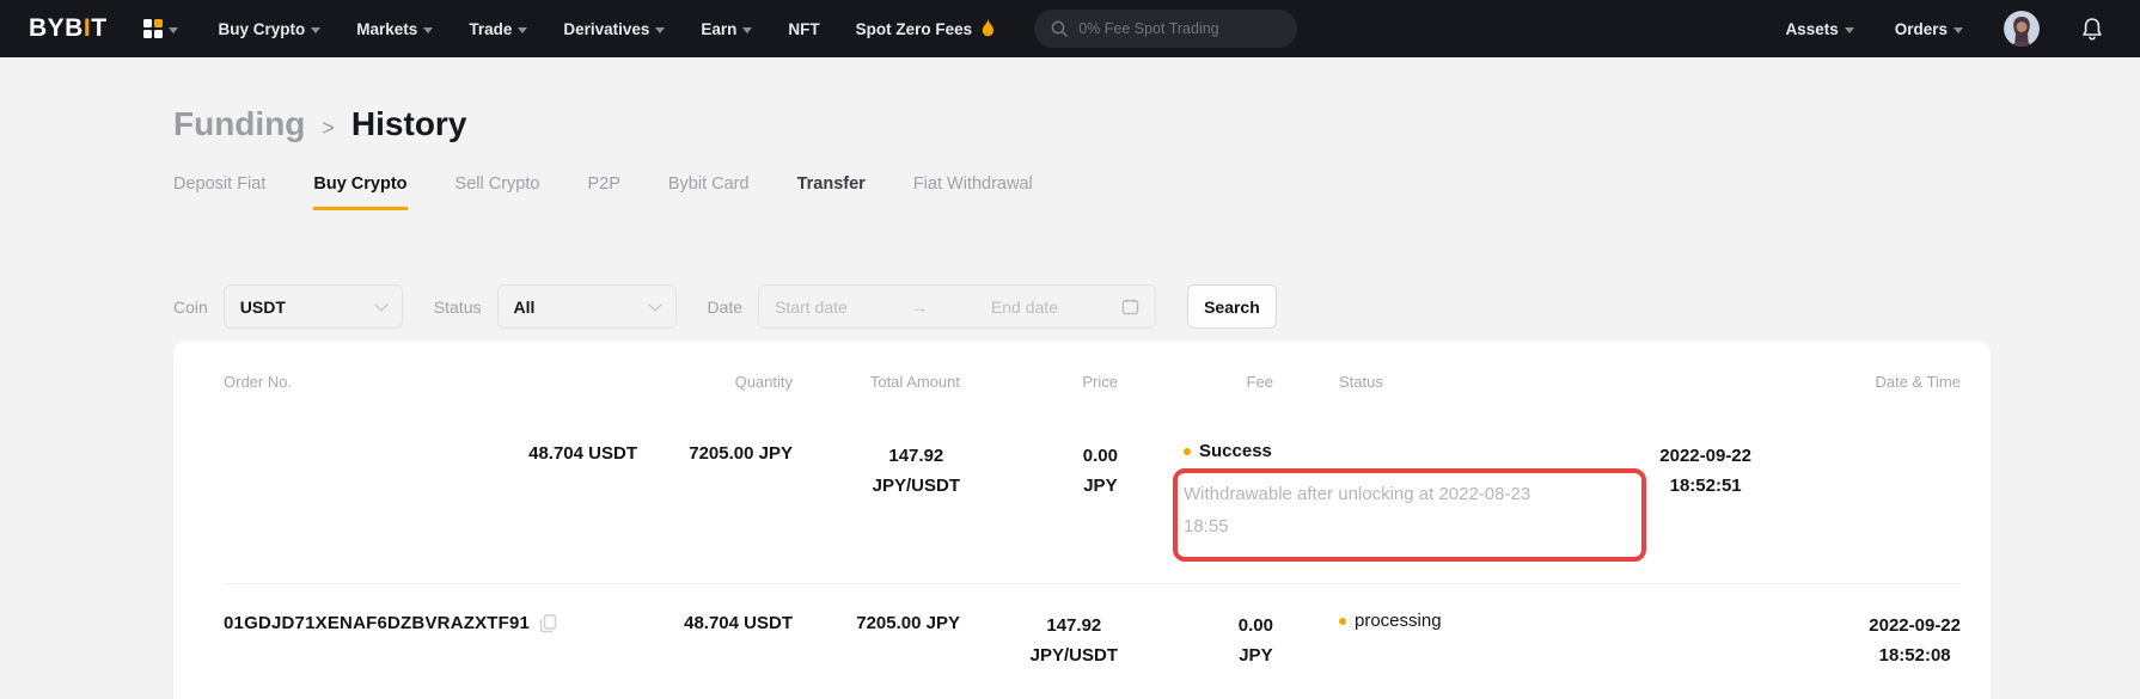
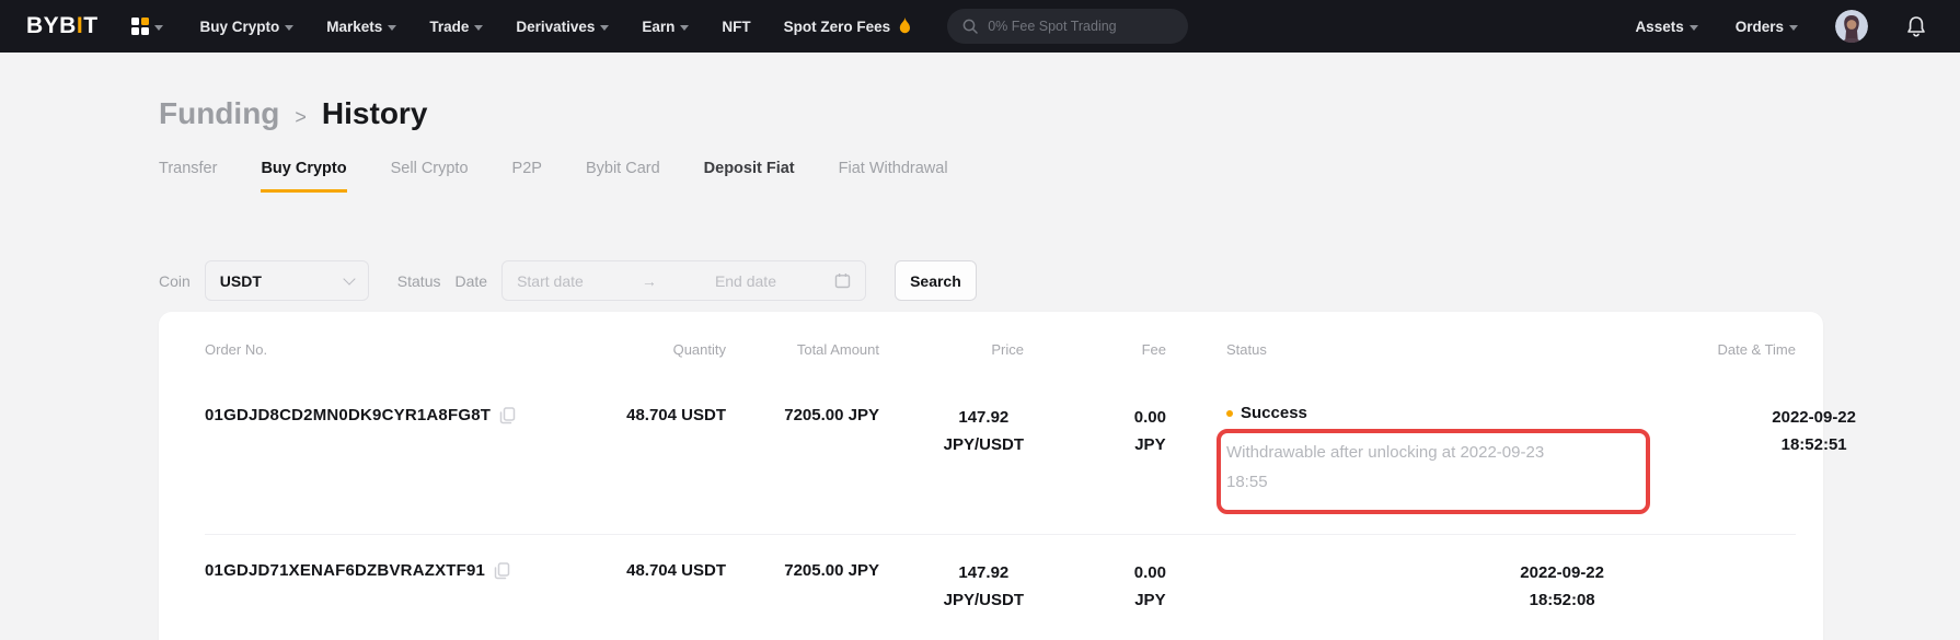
  BYBIT
  Buy Crypto
  Markets
  Trade
  Derivatives
  Earn
  NFT
  Spot Zero Fees
  0% Fee Spot Trading
  Assets
  Orders
  Funding
  >
  History
- Deposit Fiat
+ Transfer
  Buy Crypto
  Sell Crypto
  P2P
  Bybit Card
- Transfer
+ Deposit Fiat
  Fiat Withdrawal
  Coin
  USDT
  Status
- All
  Date
  Start date
  →
  End date
  Search
  Order No.
  Quantity
  Total Amount
  Price
  Fee
  Status
  Date & Time
+ 01GDJD8CD2MN0DK9CYR1A8FG8T
  48.704 USDT
  7205.00 JPY
  147.92
  JPY/USDT
  0.00
  JPY
  Success
- Withdrawable after unlocking at 2022-08-23
+ Withdrawable after unlocking at 2022-09-23
  18:55
  2022-09-22
  18:52:51
  01GDJD71XENAF6DZBVRAZXTF91
  48.704 USDT
  7205.00 JPY
  147.92
  JPY/USDT
  0.00
  JPY
- processing
  2022-09-22
  18:52:08
